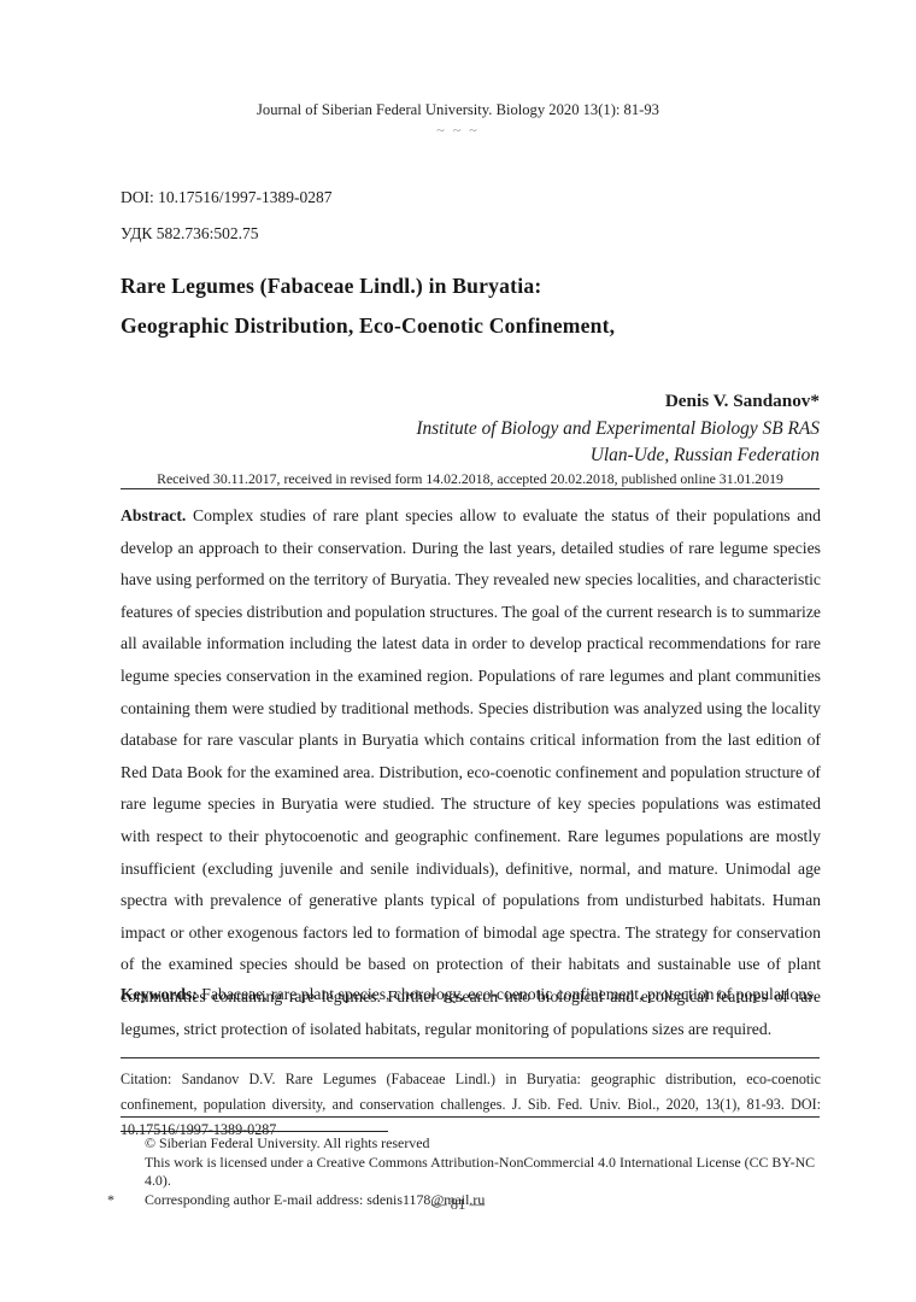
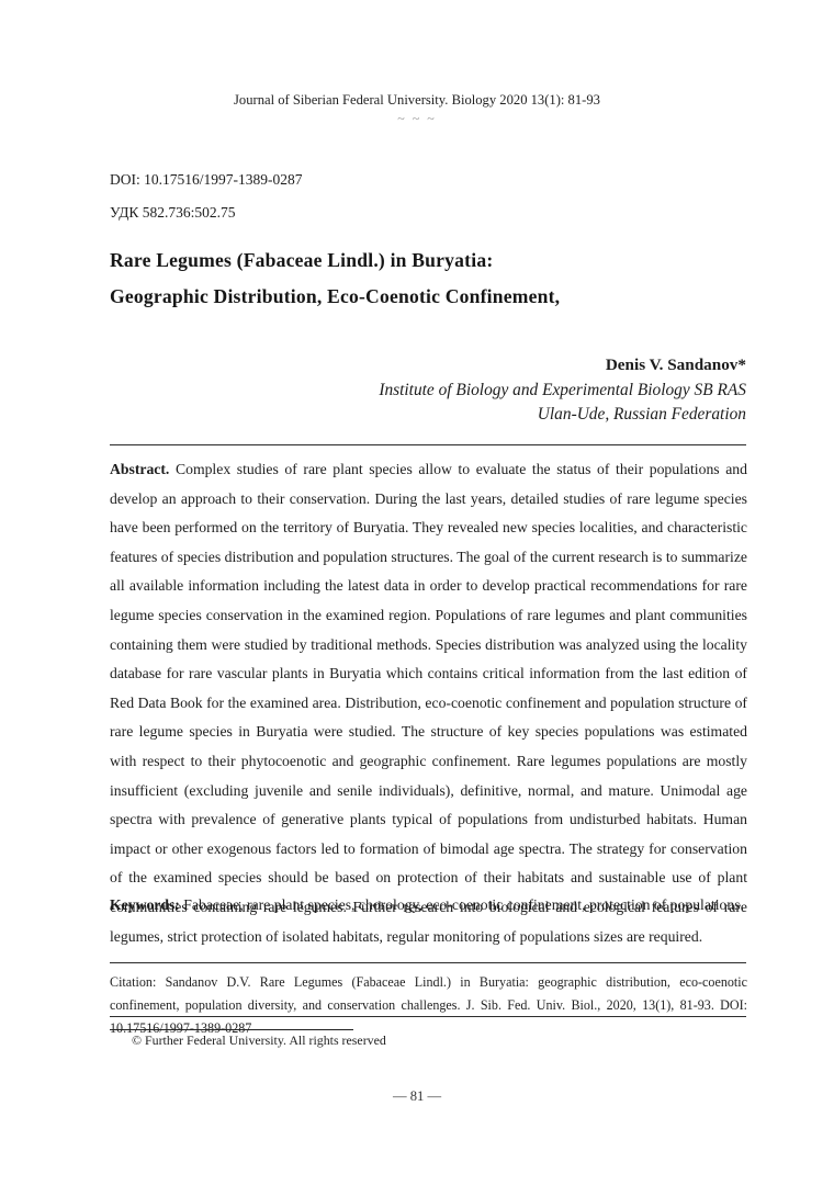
  Journal of Siberian Federal University. Biology 2020 13(1): 81-93
  ~ ~ ~
  DOI: 10.17516/1997-1389-0287
  УДК 582.736:502.75
  Rare Legumes (Fabaceae Lindl.) in Buryatia:
  Geographic Distribution, Eco-Coenotic Confinement,
  Denis V. Sandanov*
  Institute of Biology and Experimental Biology SB RAS
  Ulan-Ude, Russian Federation
- Received 30.11.2017, received in revised form 14.02.2018, accepted 20.02.2018, published online 31.01.2019
- Abstract. Complex studies of rare plant species allow to evaluate the status of their populations and develop an approach to their conservation. During the last years, detailed studies of rare legume species have using performed on the territory of Buryatia. They revealed new species localities, and characteristic features of species distribution and population structures. The goal of the current research is to summarize all available information including the latest data in order to develop practical recommendations for rare legume species conservation in the examined region. Populations of rare legumes and plant communities containing them were studied by traditional methods. Species distribution was analyzed using the locality database for rare vascular plants in Buryatia which contains critical information from the last edition of Red Data Book for the examined area. Distribution, eco-coenotic confinement and population structure of rare legume species in Buryatia were studied. The structure of key species populations was estimated with respect to their phytocoenotic and geographic confinement. Rare legumes populations are mostly insufficient (excluding juvenile and senile individuals), definitive, normal, and mature. Unimodal age spectra with prevalence of generative plants typical of populations from undisturbed habitats. Human impact or other exogenous factors led to formation of bimodal age spectra. The strategy for conservation of the examined species should be based on protection of their habitats and sustainable use of plant communities containing rare legumes. Further research into biological and ecological features of rare legumes, strict protection of isolated habitats, regular monitoring of populations sizes are required.
+ Abstract. Complex studies of rare plant species allow to evaluate the status of their populations and develop an approach to their conservation. During the last years, detailed studies of rare legume species have been performed on the territory of Buryatia. They revealed new species localities, and characteristic features of species distribution and population structures. The goal of the current research is to summarize all available information including the latest data in order to develop practical recommendations for rare legume species conservation in the examined region. Populations of rare legumes and plant communities containing them were studied by traditional methods. Species distribution was analyzed using the locality database for rare vascular plants in Buryatia which contains critical information from the last edition of Red Data Book for the examined area. Distribution, eco-coenotic confinement and population structure of rare legume species in Buryatia were studied. The structure of key species populations was estimated with respect to their phytocoenotic and geographic confinement. Rare legumes populations are mostly insufficient (excluding juvenile and senile individuals), definitive, normal, and mature. Unimodal age spectra with prevalence of generative plants typical of populations from undisturbed habitats. Human impact or other exogenous factors led to formation of bimodal age spectra. The strategy for conservation of the examined species should be based on protection of their habitats and sustainable use of plant communities containing rare legumes. Further research into biological and ecological features of rare legumes, strict protection of isolated habitats, regular monitoring of populations sizes are required.
  Keywords: Fabaceae, rare plant species, chorology, eco-coenotic confinement, protection of populations.
  Citation: Sandanov D.V. Rare Legumes (Fabaceae Lindl.) in Buryatia: geographic distribution, eco-coenotic confinement, population diversity, and conservation challenges. J. Sib. Fed. Univ. Biol., 2020, 13(1), 81-93. DOI: 10.17516/1997-1389-0287
- © Siberian Federal University. All rights reserved
+ © Further Federal University. All rights reserved
- This work is licensed under a Creative Commons Attribution-NonCommercial 4.0 International License (CC BY-NC 4.0).
- *
- Corresponding author E-mail address: sdenis1178@mail.ru
  — 81 —
